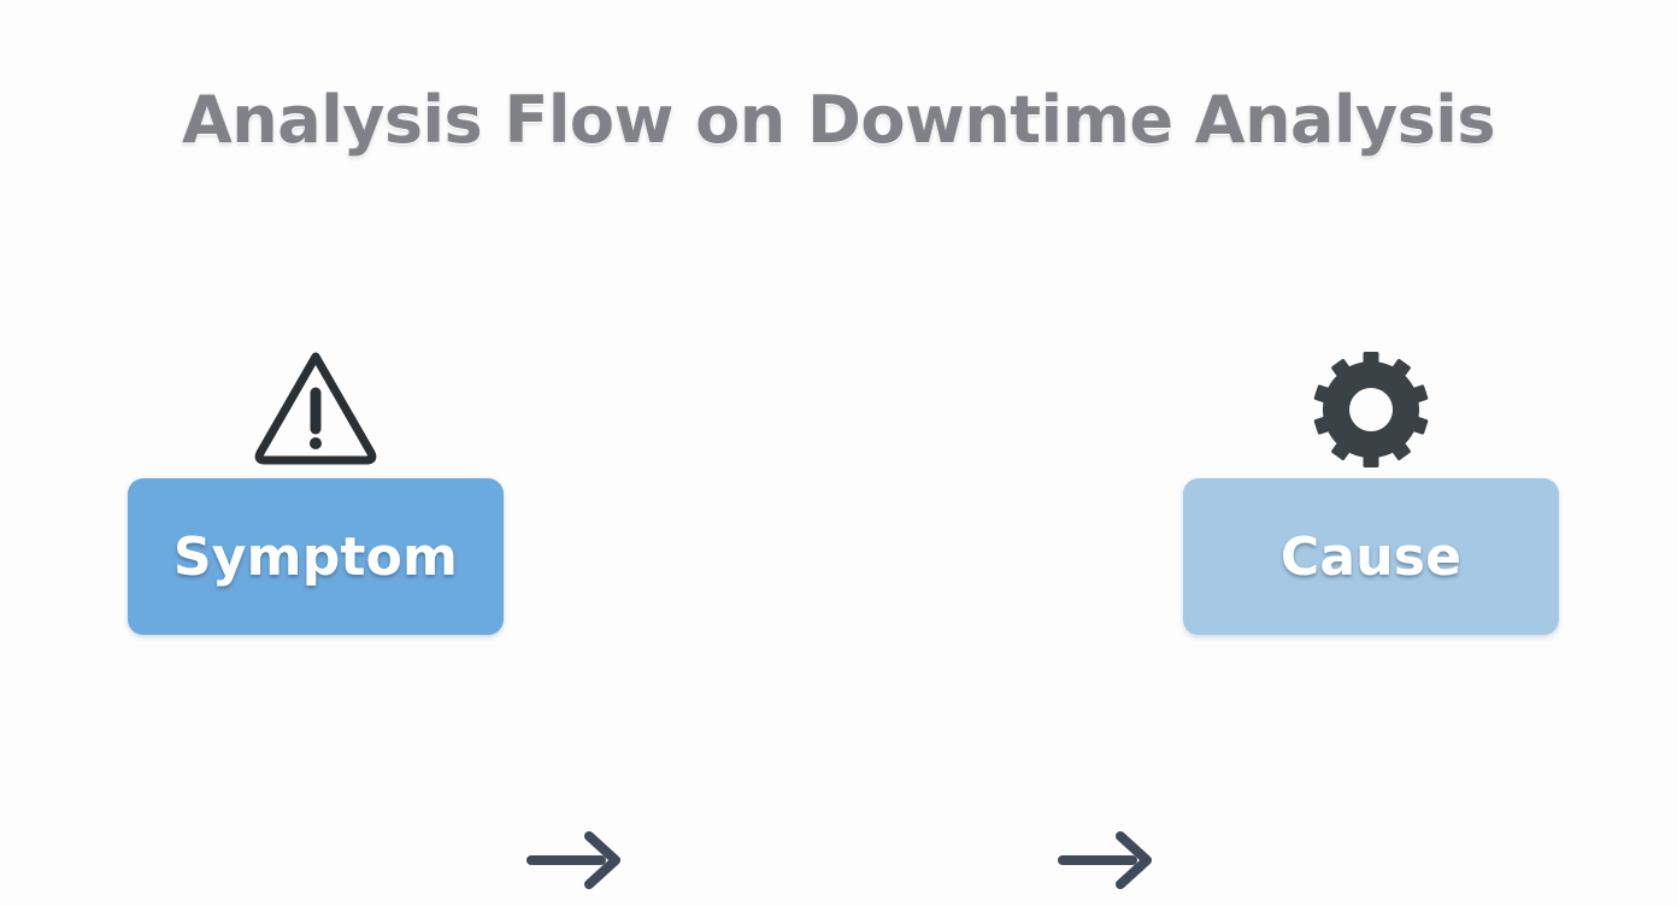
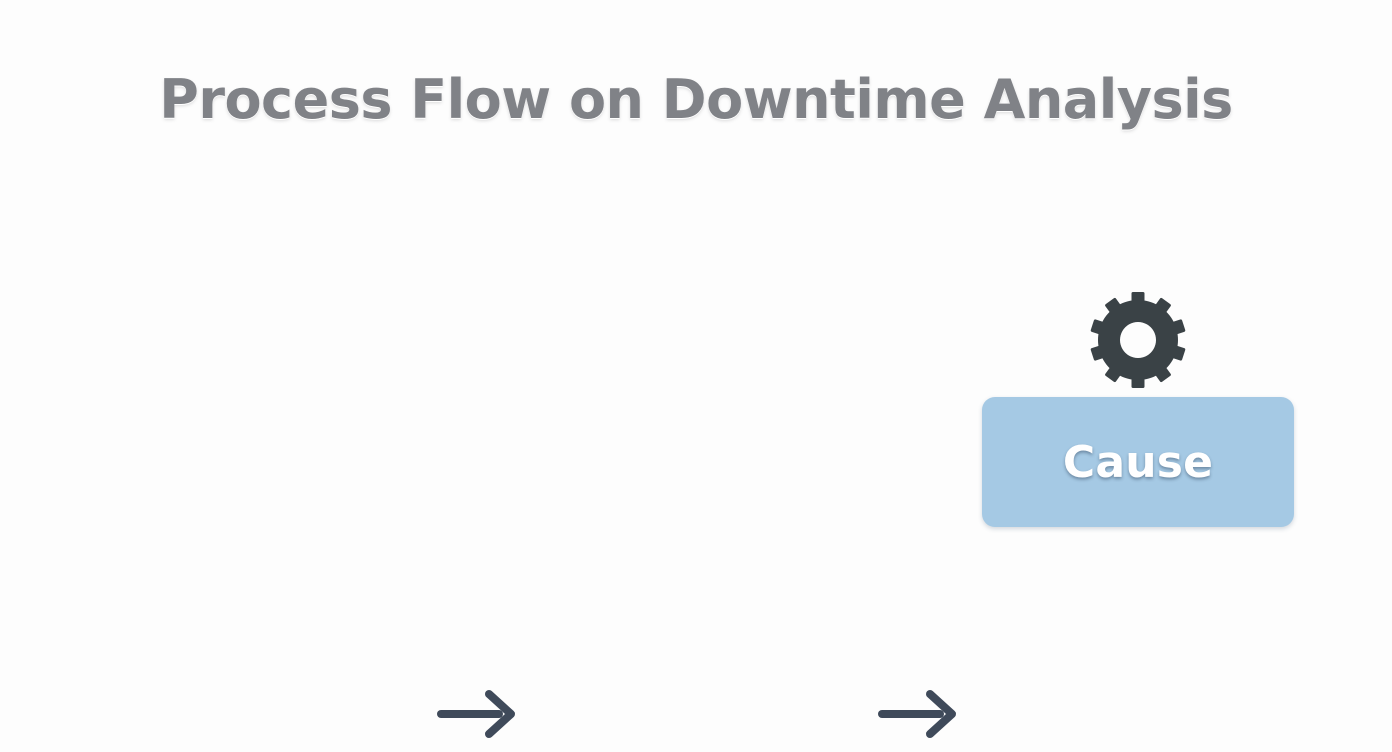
- Analysis Flow on Downtime Analysis
+ Process Flow on Downtime Analysis
- Symptom
  Cause
